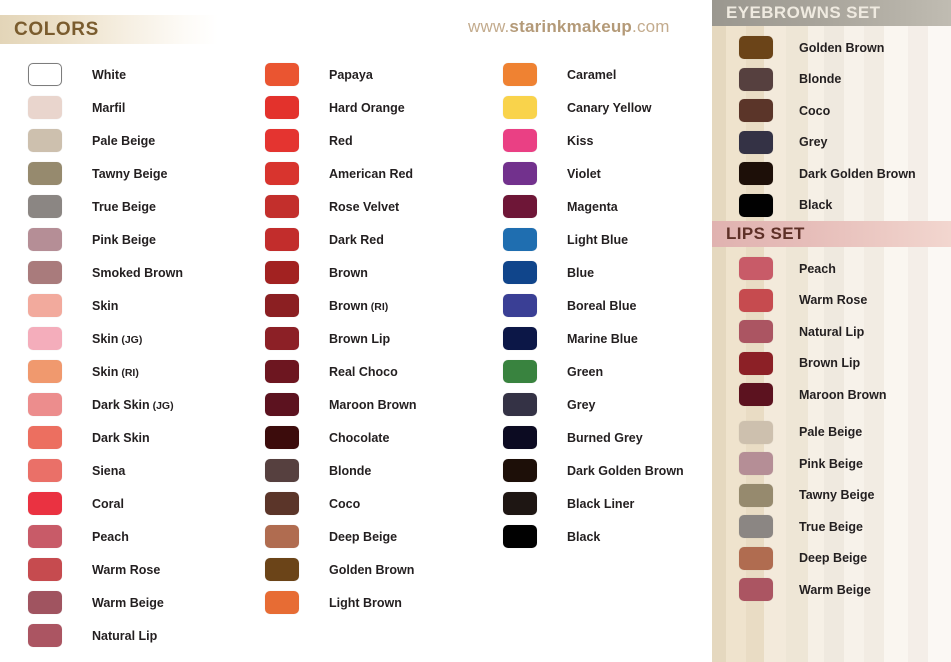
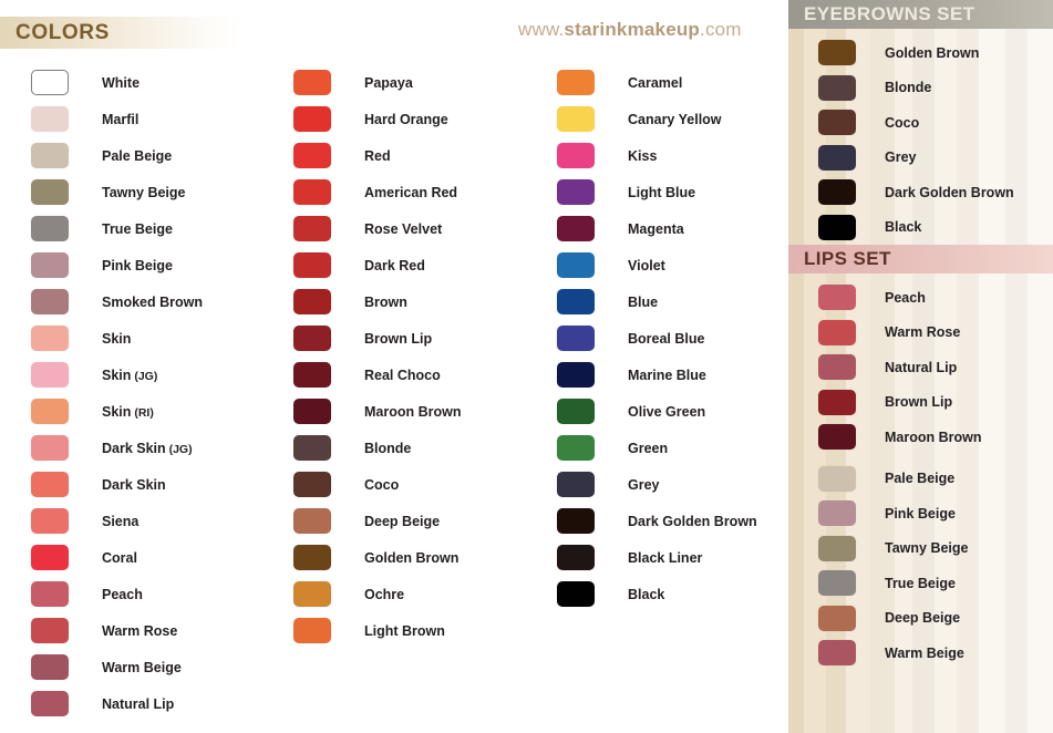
  COLORS
  www.starinkmakeup.com
  White
  Marfil
  Pale Beige
  Tawny Beige
  True Beige
  Pink Beige
  Smoked Brown
  Skin
  Skin (JG)
  Skin (RI)
  Dark Skin (JG)
  Dark Skin
  Siena
  Coral
  Peach
  Warm Rose
  Warm Beige
  Natural Lip
  Papaya
  Hard Orange
  Red
  American Red
  Rose Velvet
  Dark Red
  Brown
- Brown (RI)
  Brown Lip
  Real Choco
  Maroon Brown
- Chocolate
  Blonde
  Coco
  Deep Beige
  Golden Brown
+ Ochre
  Light Brown
  Caramel
  Canary Yellow
  Kiss
- Violet
+ Light Blue
  Magenta
- Light Blue
+ Violet
  Blue
  Boreal Blue
  Marine Blue
+ Olive Green
  Green
  Grey
- Burned Grey
  Dark Golden Brown
  Black Liner
  Black
  EYEBROWNS SET
  Golden Brown
  Blonde
  Coco
  Grey
  Dark Golden Brown
  Black
  LIPS SET
  Peach
  Warm Rose
  Natural Lip
  Brown Lip
  Maroon Brown
  Pale Beige
  Pink Beige
  Tawny Beige
  True Beige
  Deep Beige
  Warm Beige
